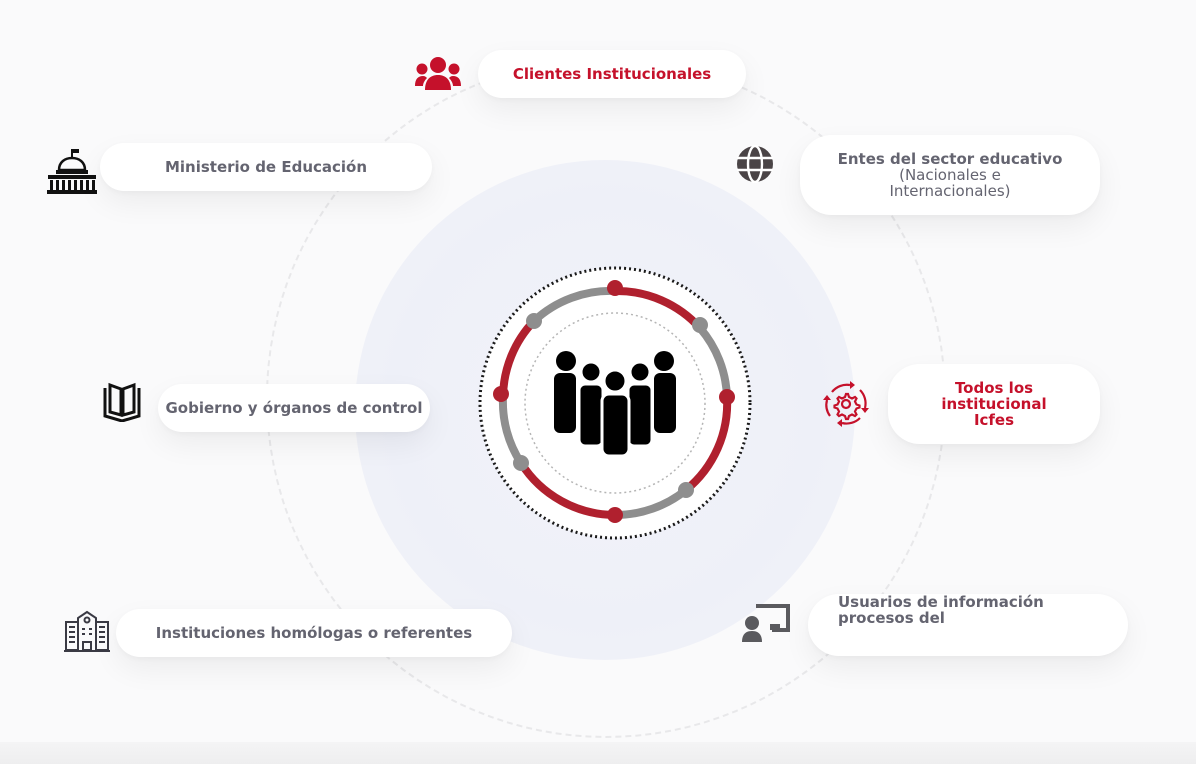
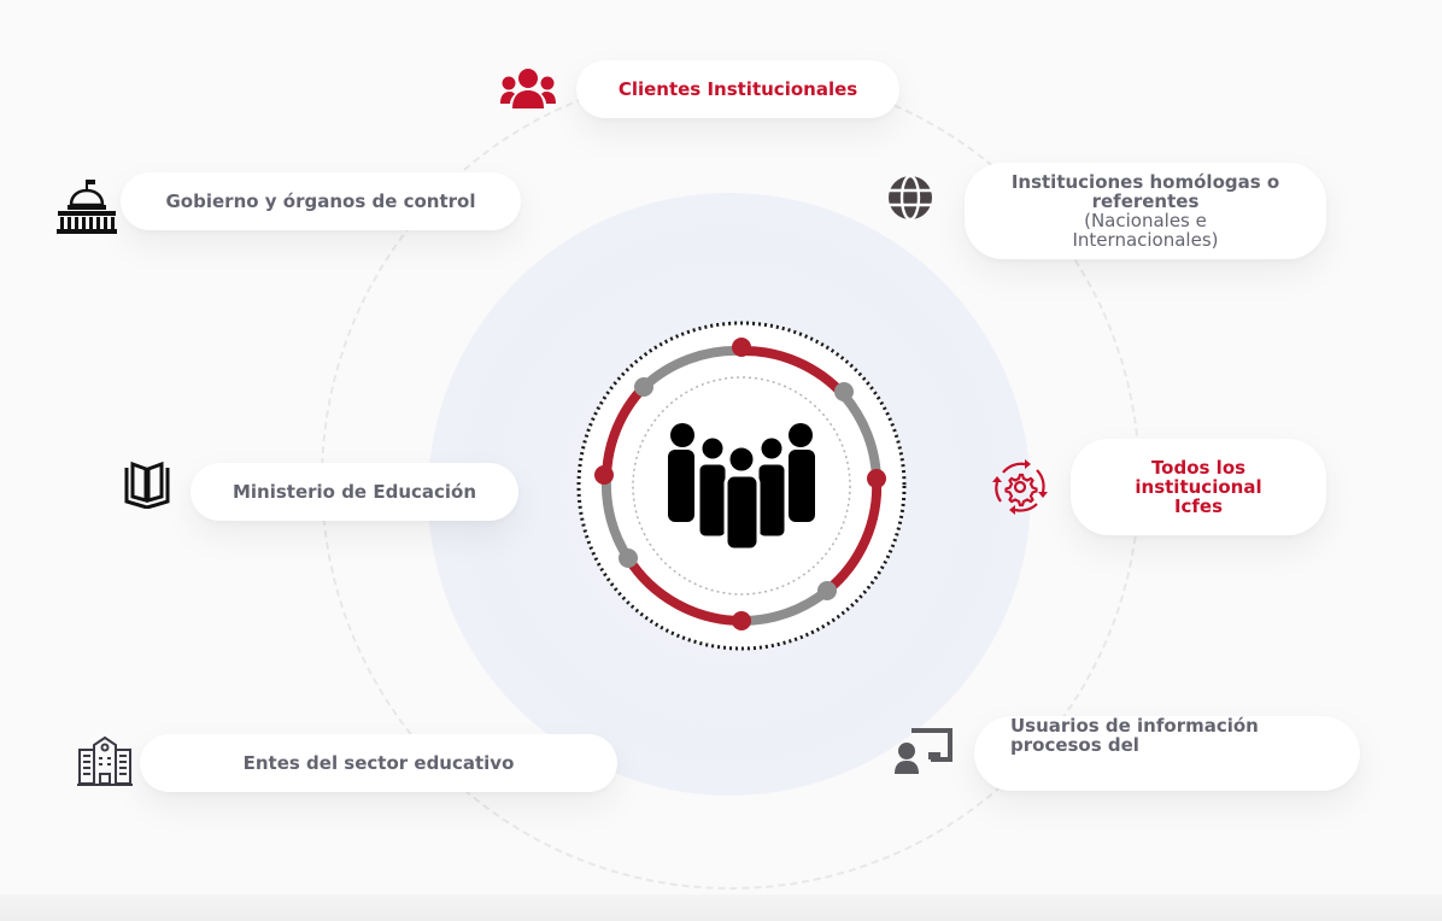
  Clientes Institucionales
- Ministerio de Educación
+ Gobierno y órganos de control
- Entes del sector educativo
+ Instituciones homólogas o referentes
  (Nacionales e
  Internacionales)
- Gobierno y órganos de control
+ Ministerio de Educación
  Todos los
  institucional
  Icfes
- Instituciones homólogas o referentes
+ Entes del sector educativo
  Usuarios de información
  procesos del
